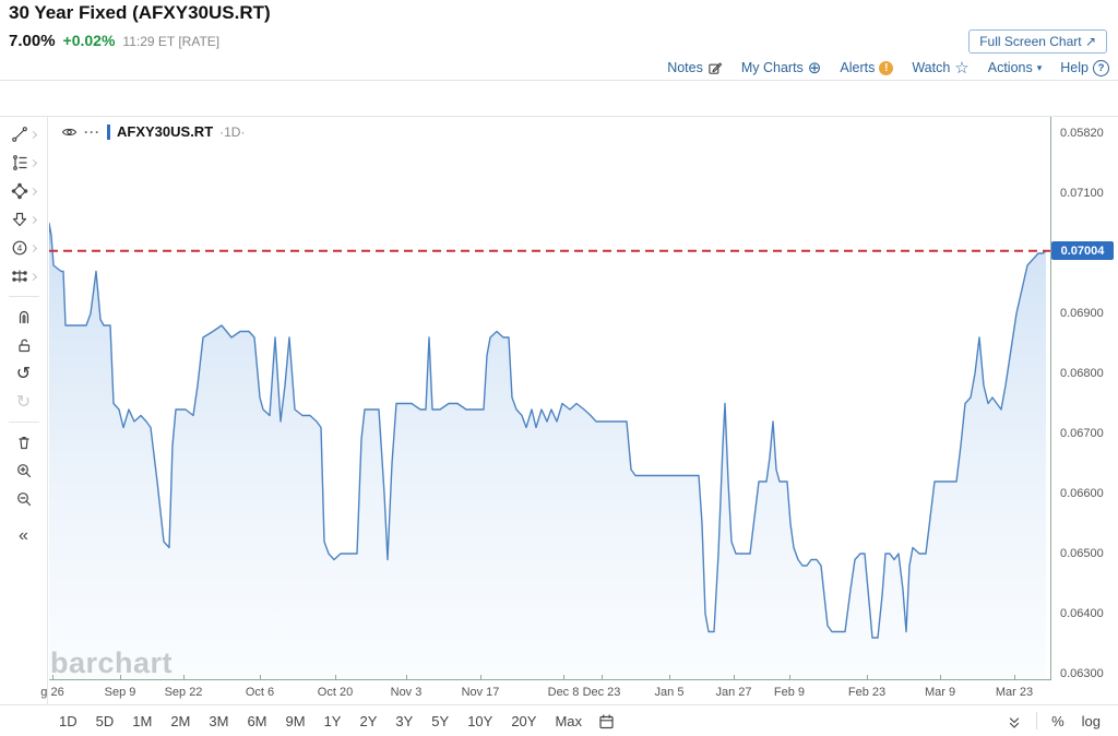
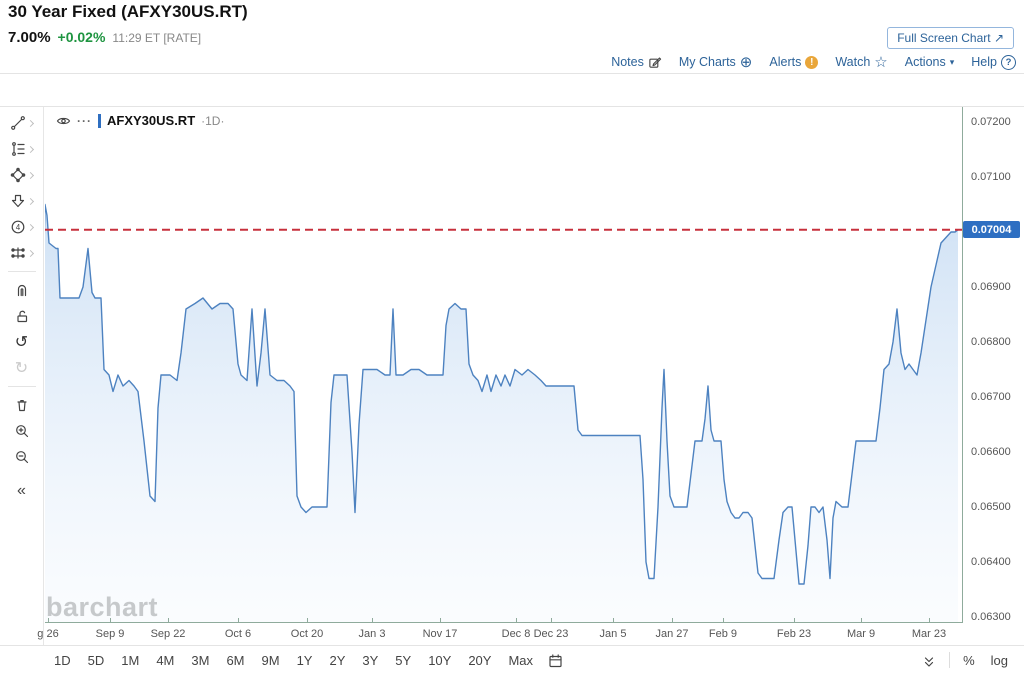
  30 Year Fixed (AFXY30US.RT)
  7.00%
  +0.02%
  11:29 ET [RATE]
  Full Screen Chart ↗
  Notes
  My Charts
  ⊕
  Alerts
  !
  Watch
  ☆
  Actions
  ▾
  Help
  ?
  4
  ↺
  ↻
  «
  ···
  AFXY30US.RT
  ·1D·
  barchart
- 0.05820
+ 0.07200
  0.07100
  0.06900
  0.06800
  0.06700
  0.06600
  0.06500
  0.06400
  0.06300
  0.07004
  g 26
  Sep 9
  Sep 22
  Oct 6
  Oct 20
- Nov 3
+ Jan 3
  Nov 17
  Dec 8
  Dec 23
  Jan 5
  Jan 27
  Feb 9
  Feb 23
  Mar 9
  Mar 23
  1D
  5D
  1M
- 2M
+ 4M
  3M
  6M
  9M
  1Y
  2Y
  3Y
  5Y
  10Y
  20Y
  Max
  %
  log
